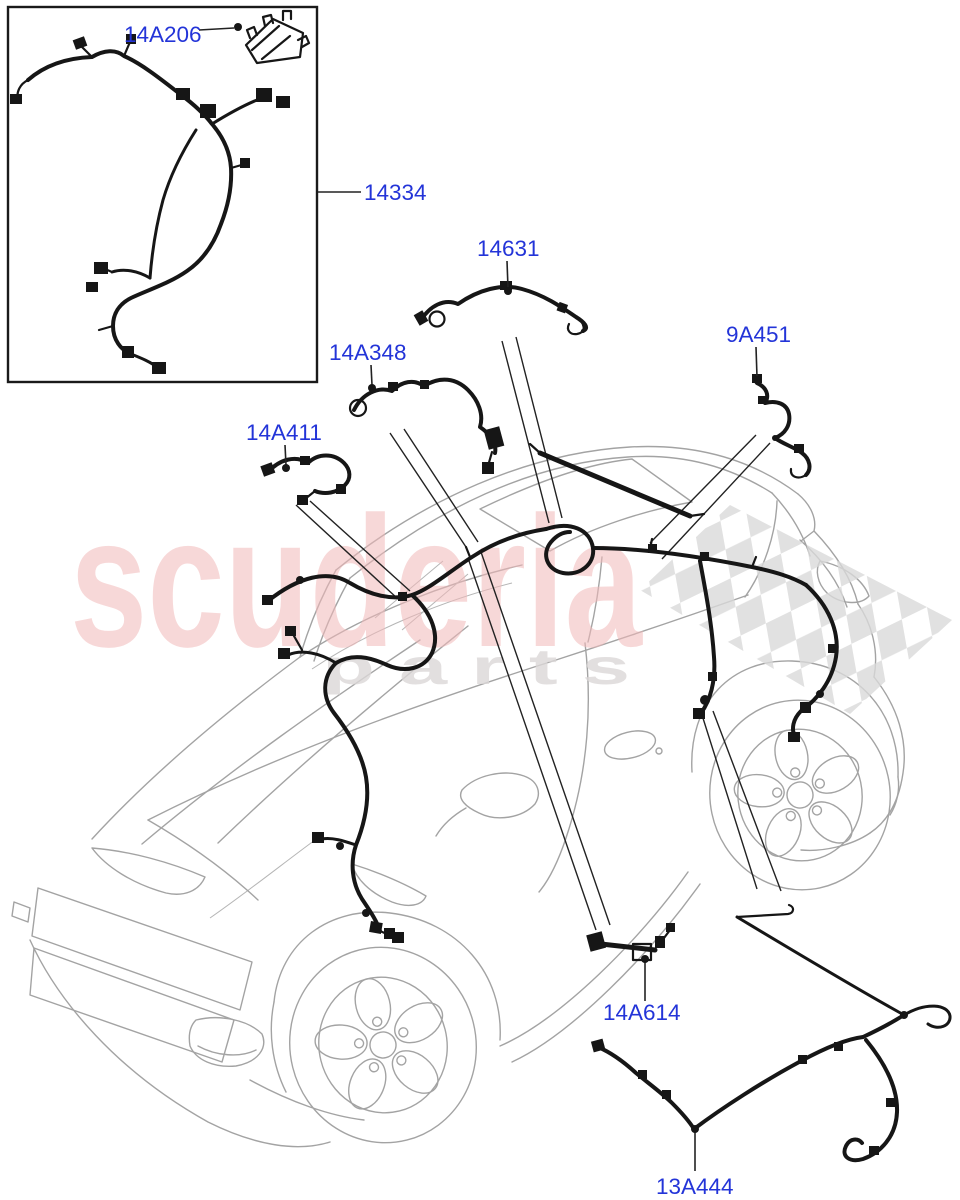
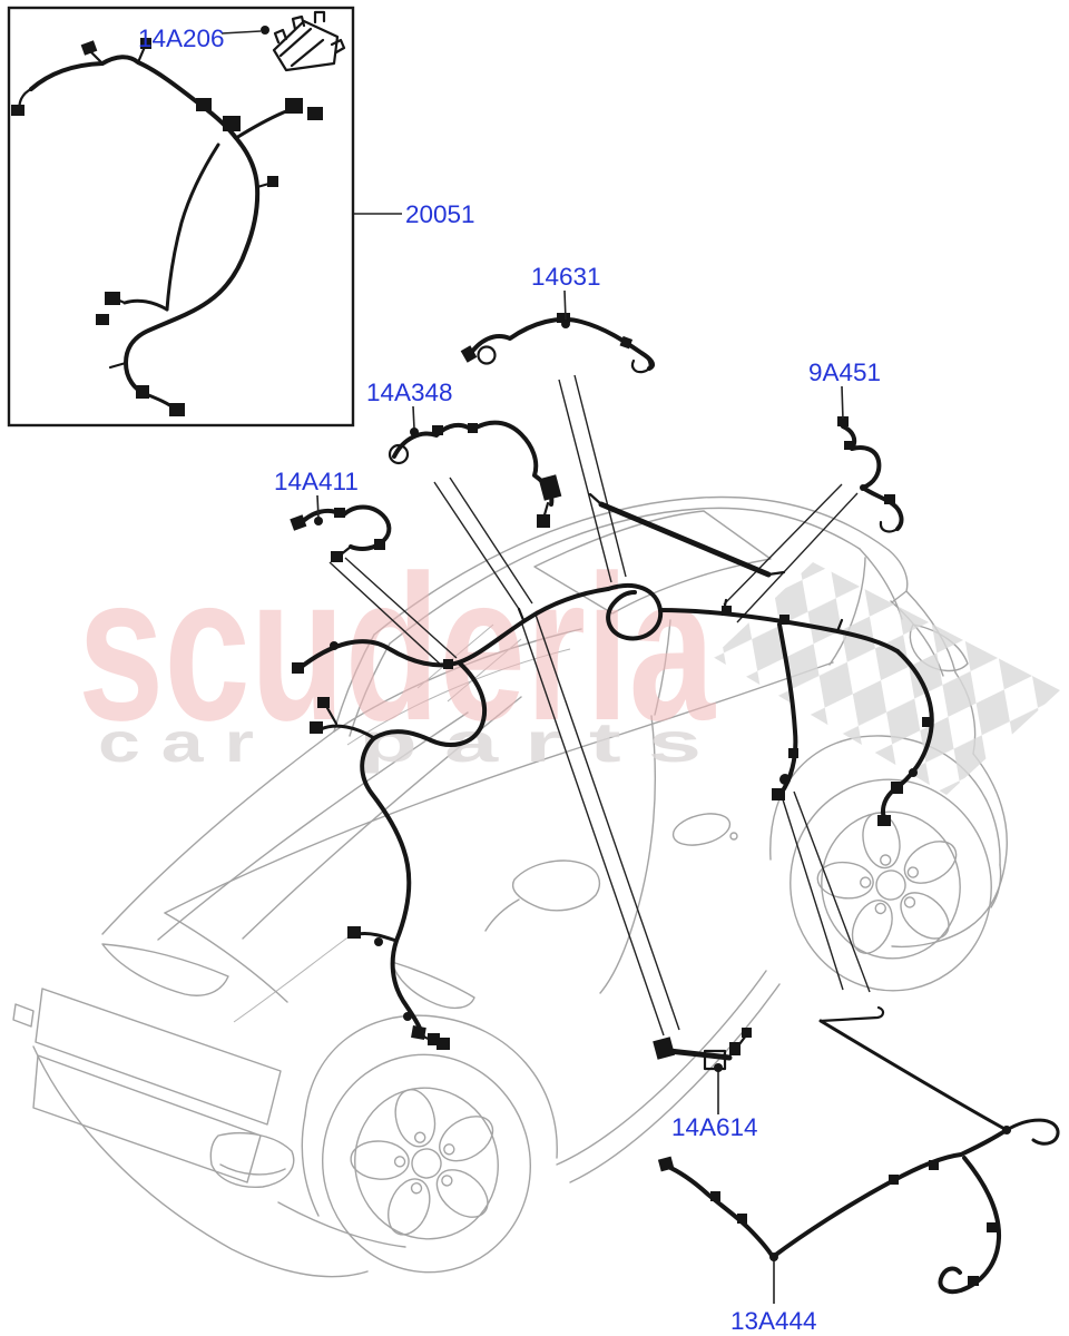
  scuria
+ c a r
  p a r t s
  14A206
- 14334
+ 20051
  14631
  14A348
  14A411
  9A451
  14A614
  13A444
